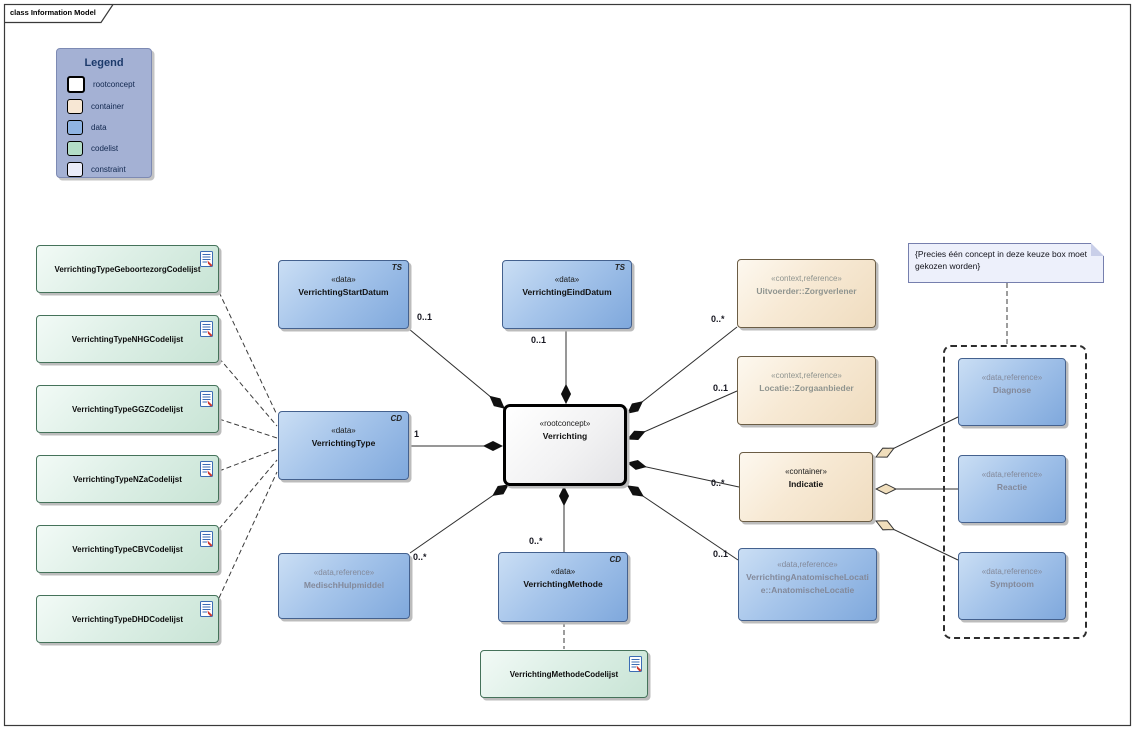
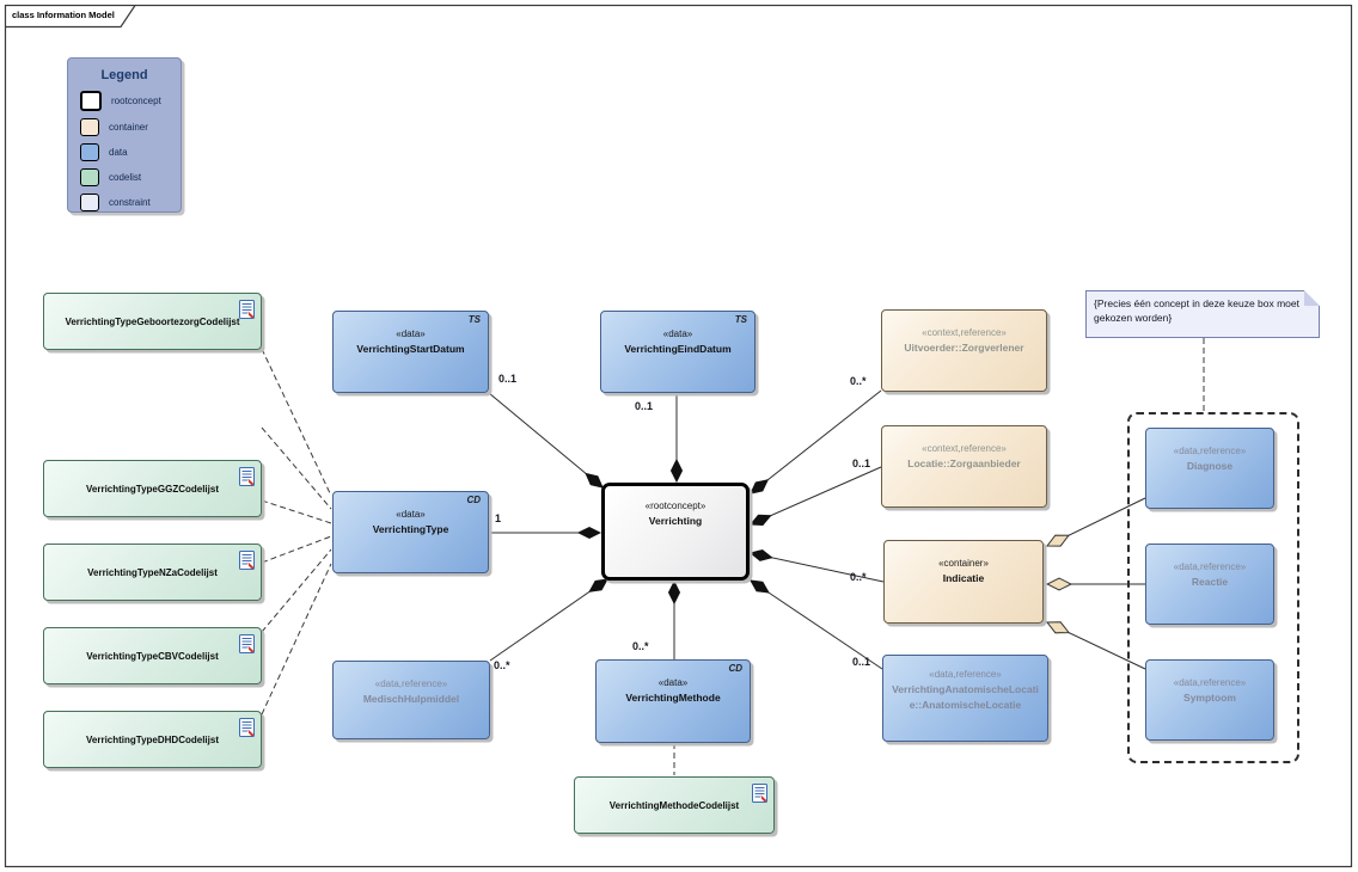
  class Information Model
  Legend
  rootconcept
  container
  data
  codelist
  constraint
  VerrichtingTypeGeboortezorgCodelijst
- VerrichtingTypeNHGCodelijst
  VerrichtingTypeGGZCodelijst
  VerrichtingTypeNZaCodelijst
  VerrichtingTypeCBVCodelijst
  VerrichtingTypeDHDCodelijst
  VerrichtingMethodeCodelijst
  TS
  «data»
  VerrichtingStartDatum
  TS
  «data»
  VerrichtingEindDatum
  CD
  «data»
  VerrichtingType
  «data,reference»
  MedischHulpmiddel
  CD
  «data»
  VerrichtingMethode
  «data,reference»
  VerrichtingAnatomischeLocatie::AnatomischeLocatie
  «rootconcept»
  Verrichting
  «context,reference»
  Uitvoerder::Zorgverlener
  «context,reference»
  Locatie::Zorgaanbieder
  «container»
  Indicatie
  «data,reference»
  Diagnose
  «data,reference»
  Reactie
  «data,reference»
  Symptoom
  {Precies één concept in deze keuze box moet gekozen worden}
  0..1
  0..1
  1
  0..*
  0..*
  0..*
  0..1
  0..*
  0..1
